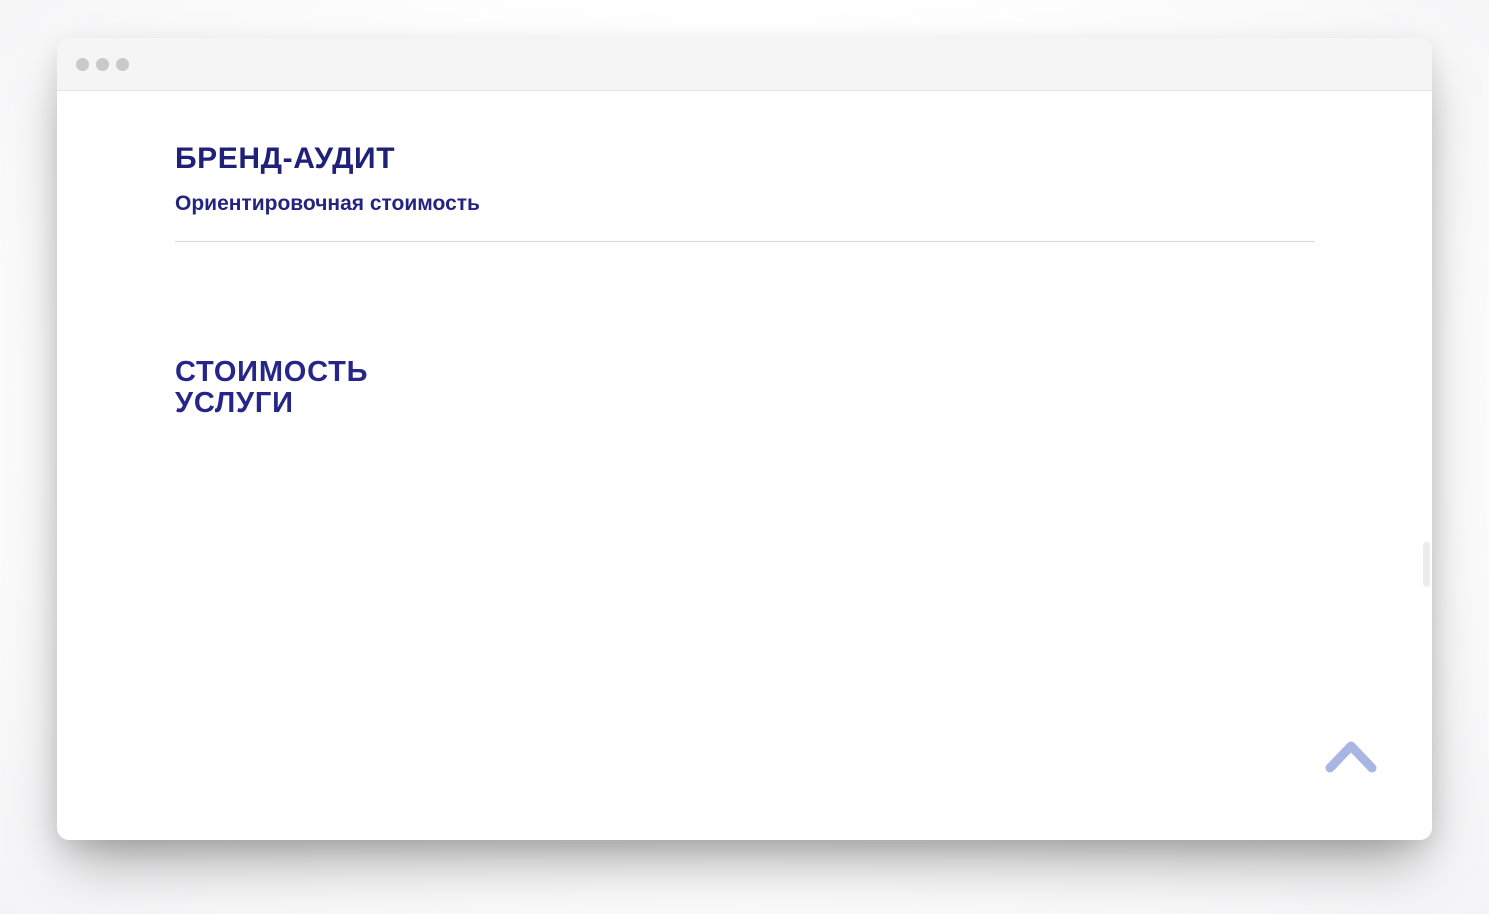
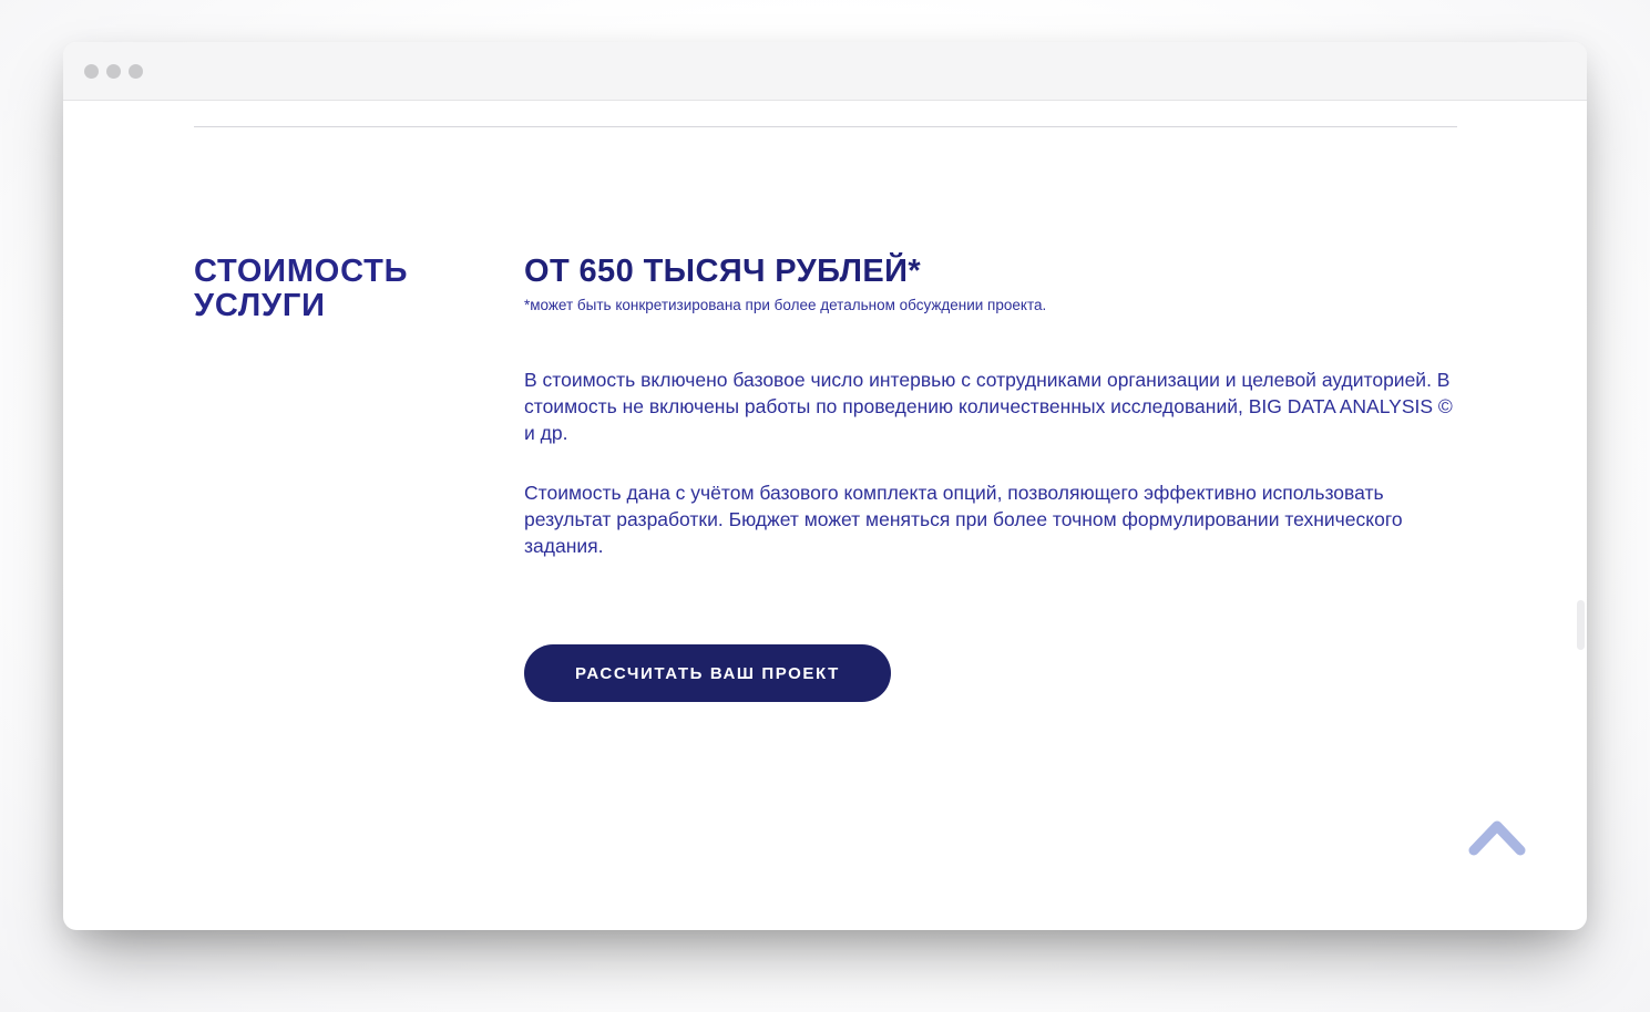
- БРЕНД-АУДИТ
- Ориентировочная стоимость
  СТОИМОСТЬ УСЛУГИ
+ ОТ 650 ТЫСЯЧ РУБЛЕЙ*
+ *может быть конкретизирована при более детальном обсуждении проекта.
+ В стоимость включено базовое число интервью с сотрудниками организации и целевой аудиторией. В стоимость не включены работы по проведению количественных исследований, BIG DATA ANALYSIS © и др.
+ Стоимость дана с учётом базового комплекта опций, позволяющего эффективно использовать результат разработки. Бюджет может меняться при более точном формулировании технического задания.
+ РАССЧИТАТЬ ВАШ ПРОЕКТ
